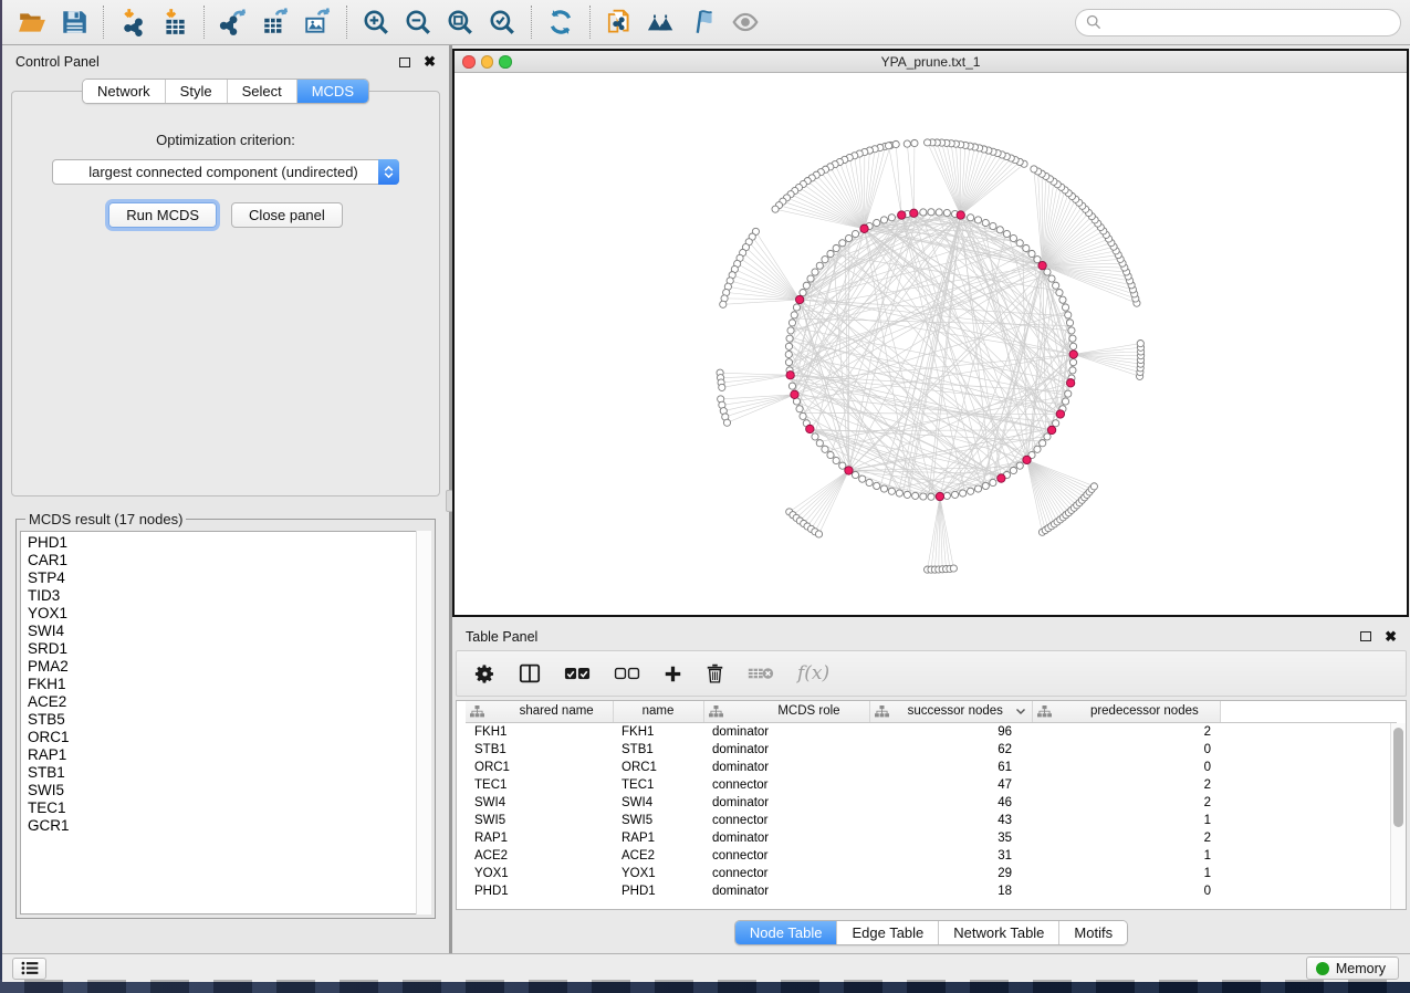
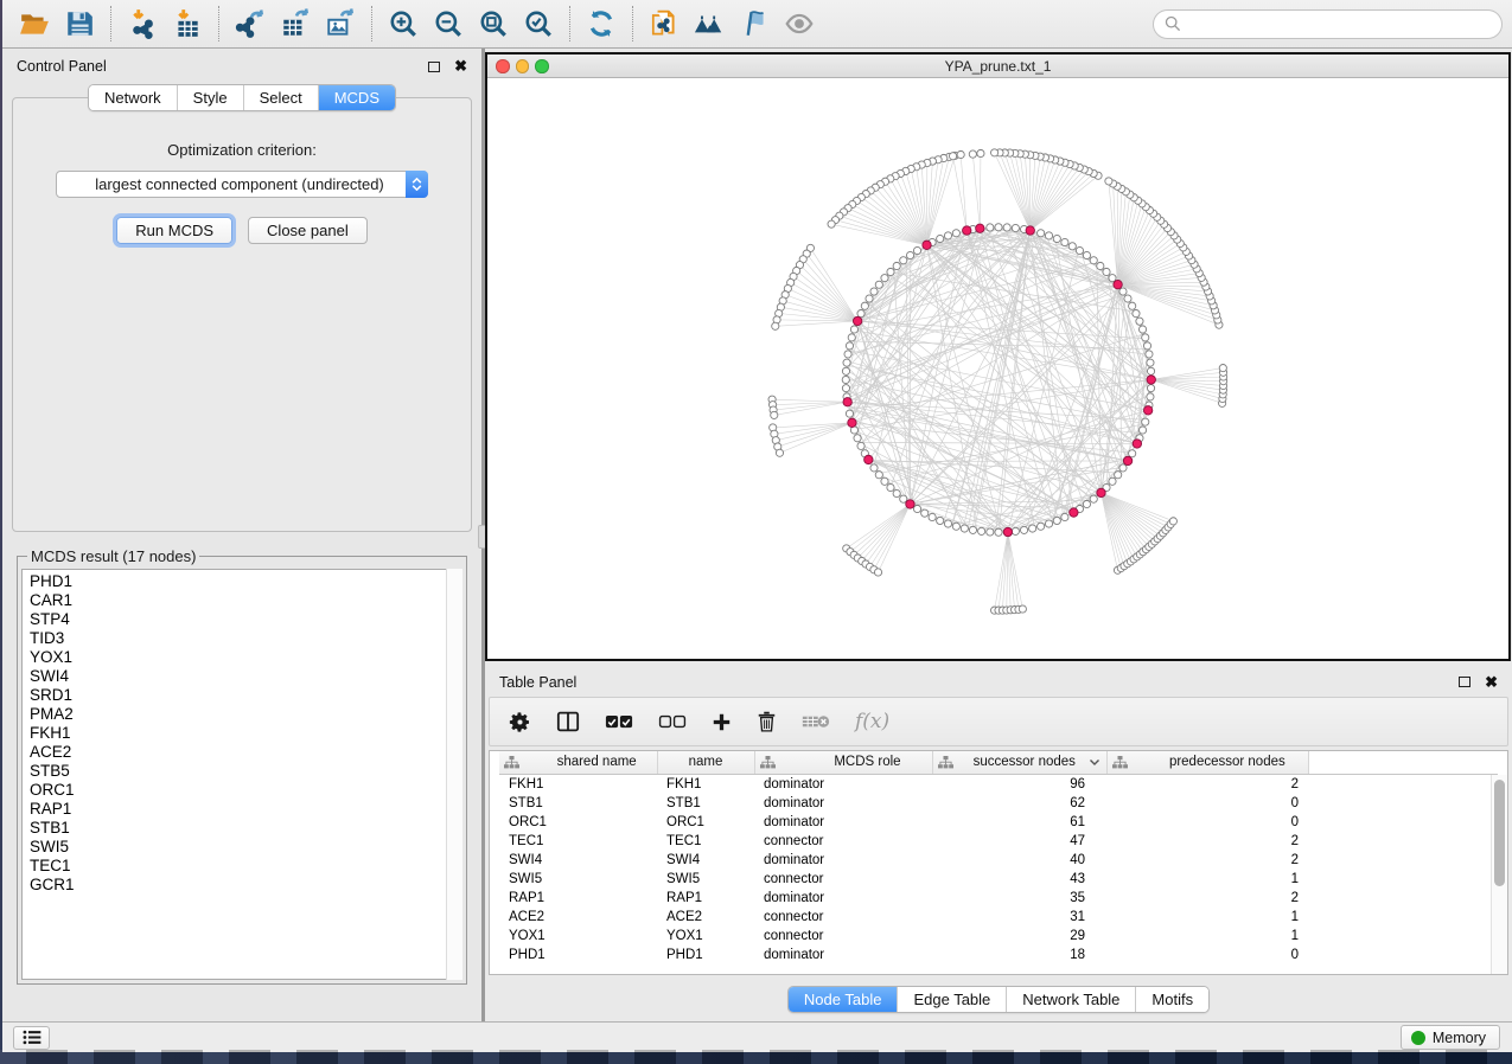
  Control Panel
  ✖
  Network
  Style
  Select
  MCDS
  Optimization criterion:
  largest connected component (undirected)
  Run MCDS
  Close panel
  MCDS result (17 nodes)
  PHD1
  CAR1
  STP4
  TID3
  YOX1
  SWI4
  SRD1
  PMA2
  FKH1
  ACE2
  STB5
  ORC1
  RAP1
  STB1
  SWI5
  TEC1
  GCR1
  YPA_prune.txt_1
  Table Panel
  ✖
  f(x)
  shared name	name	MCDS role	successor nodes	predecessor nodes
  FKH1	FKH1	dominator	96	2
  STB1	STB1	dominator	62	0
  ORC1	ORC1	dominator	61	0
  TEC1	TEC1	connector	47	2
- SWI4	SWI4	dominator	46	2
+ SWI4	SWI4	dominator	40	2
  SWI5	SWI5	connector	43	1
  RAP1	RAP1	dominator	35	2
  ACE2	ACE2	connector	31	1
  YOX1	YOX1	connector	29	1
  PHD1	PHD1	dominator	18	0
  Node Table
  Edge Table
  Network Table
  Motifs
  Memory
